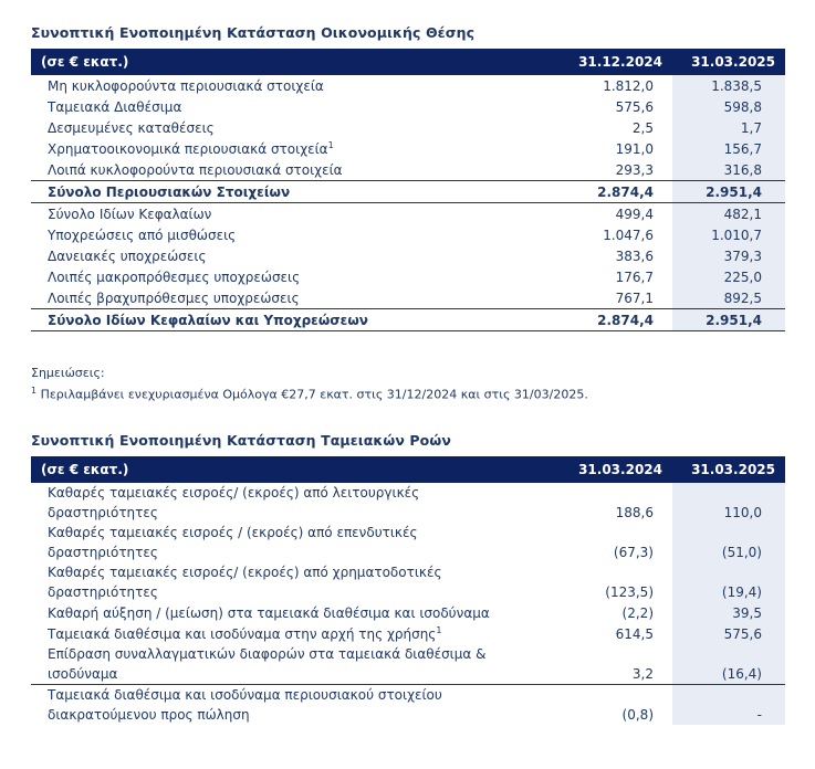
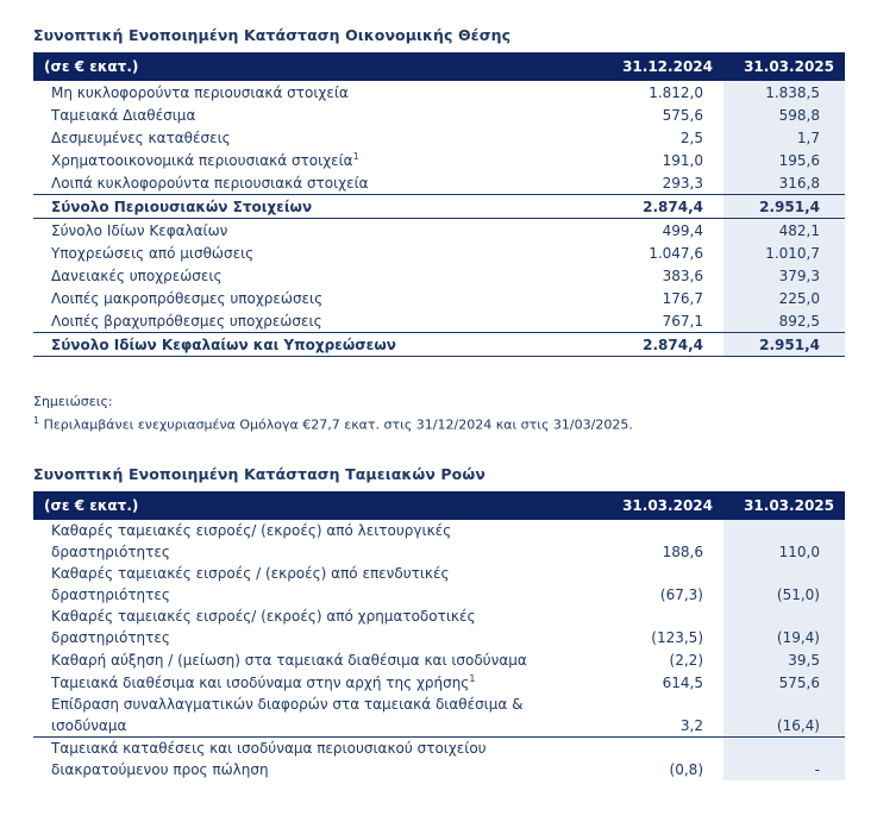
  Συνοπτική Ενοποιημένη Κατάσταση Οικονομικής Θέσης
  (σε € εκατ.)	31.12.2024	31.03.2025
  Μη κυκλοφορούντα περιουσιακά στοιχεία	1.812,0	1.838,5
  Ταμειακά Διαθέσιμα	575,6	598,8
  Δεσμευμένες καταθέσεις	2,5	1,7
- Χρηματοοικονομικά περιουσιακά στοιχεία1	191,0	156,7
+ Χρηματοοικονομικά περιουσιακά στοιχεία1	191,0	195,6
  Λοιπά κυκλοφορούντα περιουσιακά στοιχεία	293,3	316,8
  Σύνολο Περιουσιακών Στοιχείων	2.874,4	2.951,4
  Σύνολο Ιδίων Κεφαλαίων	499,4	482,1
  Υποχρεώσεις από μισθώσεις	1.047,6	1.010,7
  Δανειακές υποχρεώσεις	383,6	379,3
  Λοιπές μακροπρόθεσμες υποχρεώσεις	176,7	225,0
  Λοιπές βραχυπρόθεσμες υποχρεώσεις	767,1	892,5
  Σύνολο Ιδίων Κεφαλαίων και Υποχρεώσεων	2.874,4	2.951,4
  Σημειώσεις:
  1 Περιλαμβάνει ενεχυριασμένα Ομόλογα €27,7 εκατ. στις 31/12/2024 και στις 31/03/2025.
  Συνοπτική Ενοποιημένη Κατάσταση Ταμειακών Ροών
  (σε € εκατ.)	31.03.2024	31.03.2025
  Καθαρές ταμειακές εισροές/ (εκροές) από λειτουργικές δραστηριότητες	188,6	110,0
  Καθαρές ταμειακές εισροές / (εκροές) από επενδυτικές δραστηριότητες	(67,3)	(51,0)
  Καθαρές ταμειακές εισροές/ (εκροές) από χρηματοδοτικές δραστηριότητες	(123,5)	(19,4)
  Καθαρή αύξηση / (μείωση) στα ταμειακά διαθέσιμα και ισοδύναμα	(2,2)	39,5
  Ταμειακά διαθέσιμα και ισοδύναμα στην αρχή της χρήσης1	614,5	575,6
  Επίδραση συναλλαγματικών διαφορών στα ταμειακά διαθέσιμα & ισοδύναμα	3,2	(16,4)
- Ταμειακά διαθέσιμα και ισοδύναμα περιουσιακού στοιχείου διακρατούμενου προς πώληση	(0,8)	-
+ Ταμειακά καταθέσεις και ισοδύναμα περιουσιακού στοιχείου διακρατούμενου προς πώληση	(0,8)	-
